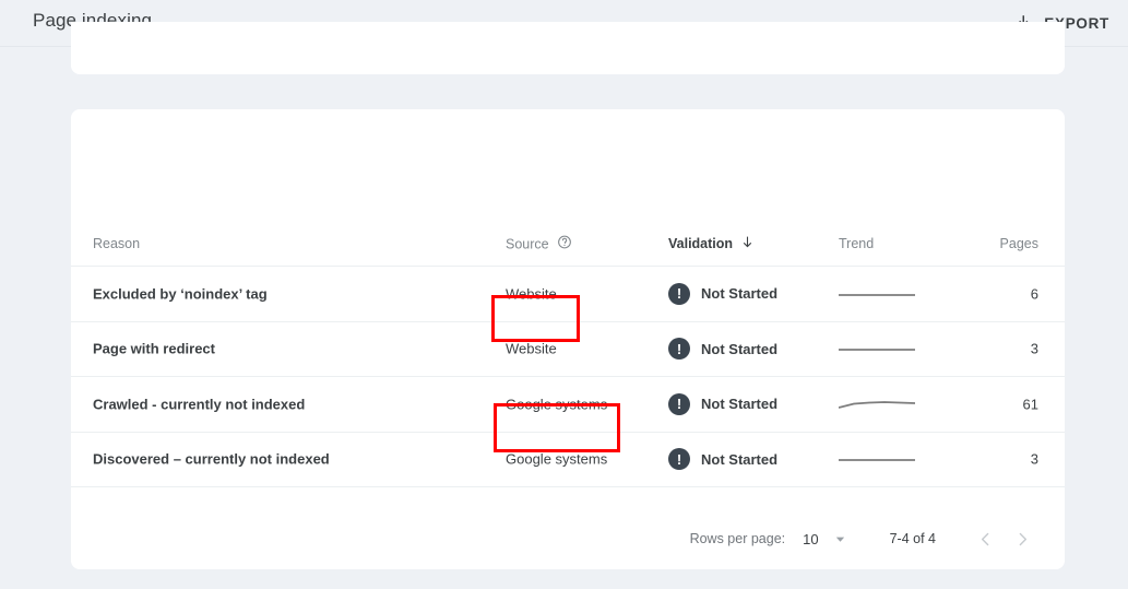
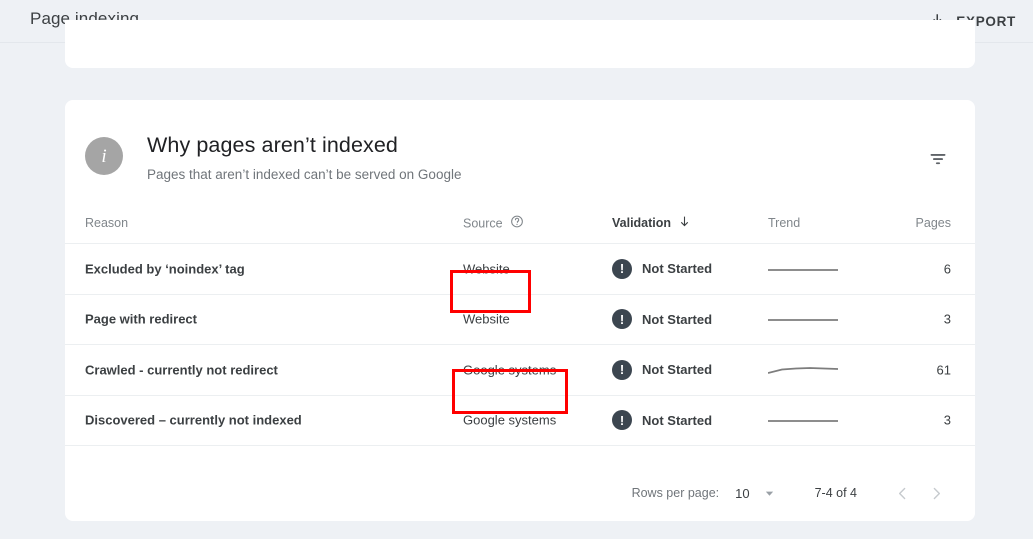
  Page indexing
+ i
+ Why pages aren’t indexed
+ Pages that aren’t indexed can’t be served on Google
  Reason
  Source
  Validation
  Trend
  Pages
  Excluded by ‘noindex’ tag
  Website
  !
  Not Started
  6
  Page with redirect
  Website
  !
  Not Started
  3
- Crawled - currently not indexed
+ Crawled - currently not redirect
  Google systems
  !
  Not Started
  61
  Discovered – currently not indexed
  Google systems
  !
  Not Started
  3
  Rows per page:
  10
  7-4 of 4
